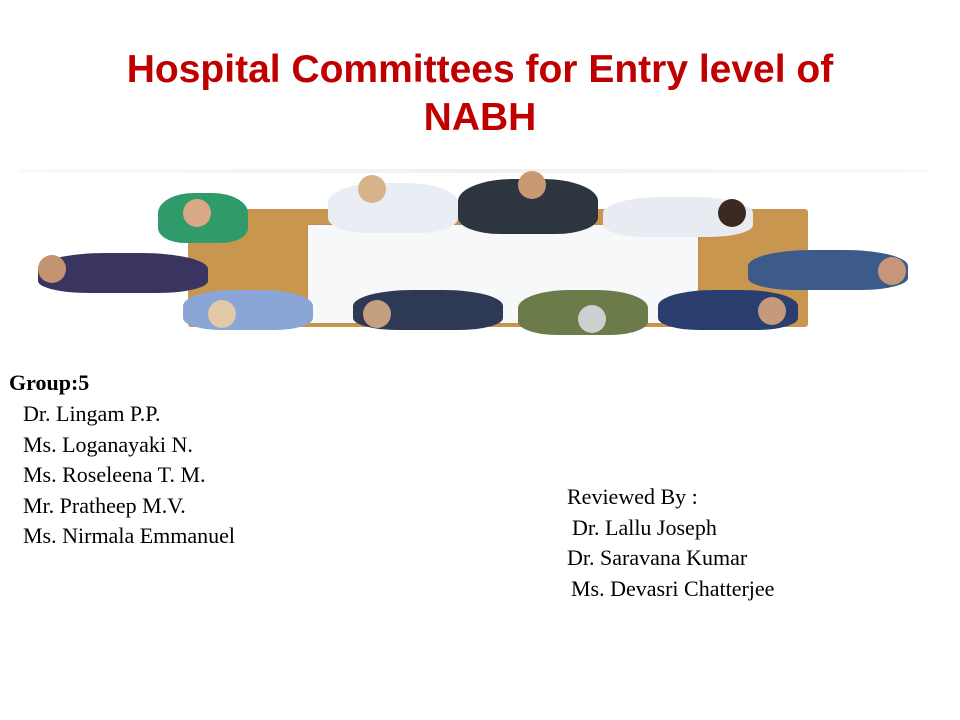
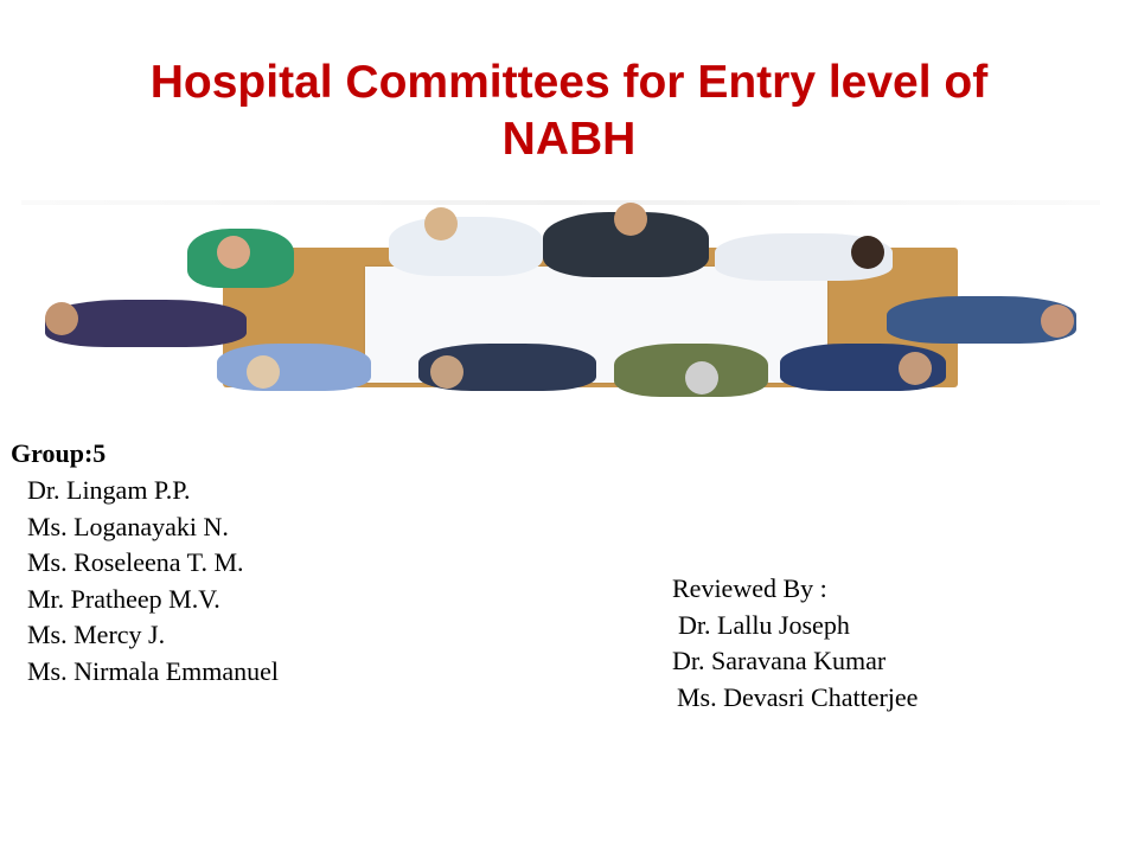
  Hospital Committees for Entry level of
  NABH
  Group:5
  Dr. Lingam P.P.
  Ms. Loganayaki N.
  Ms. Roseleena T. M.
  Mr. Pratheep M.V.
+ Ms. Mercy J.
  Ms. Nirmala Emmanuel
  Reviewed By :
  Dr. Lallu Joseph
  Dr. Saravana Kumar
  Ms. Devasri Chatterjee
